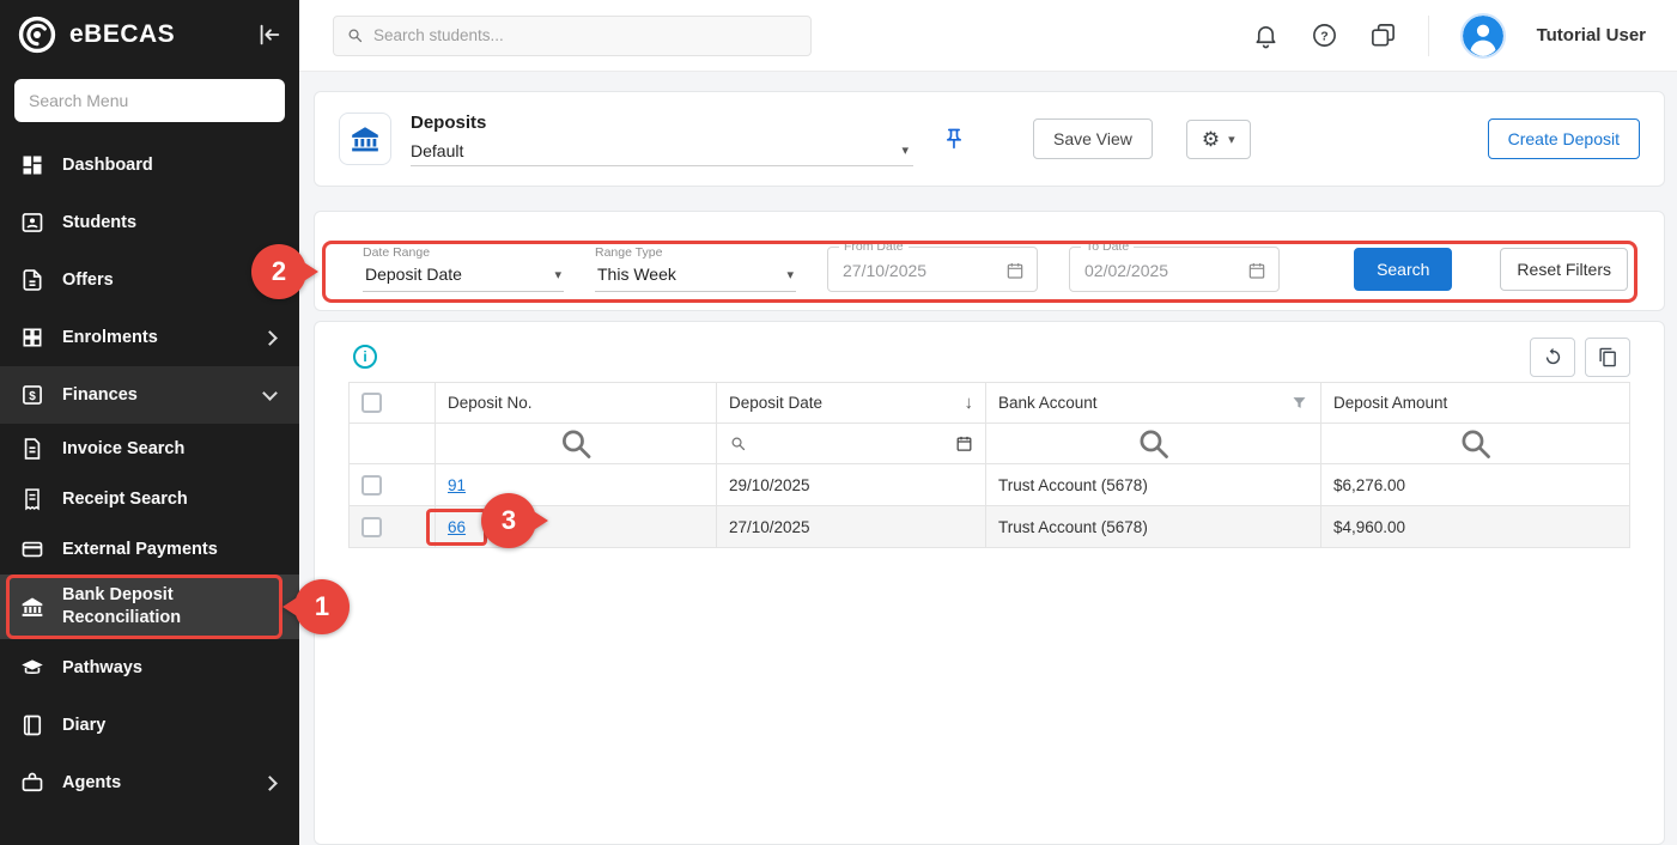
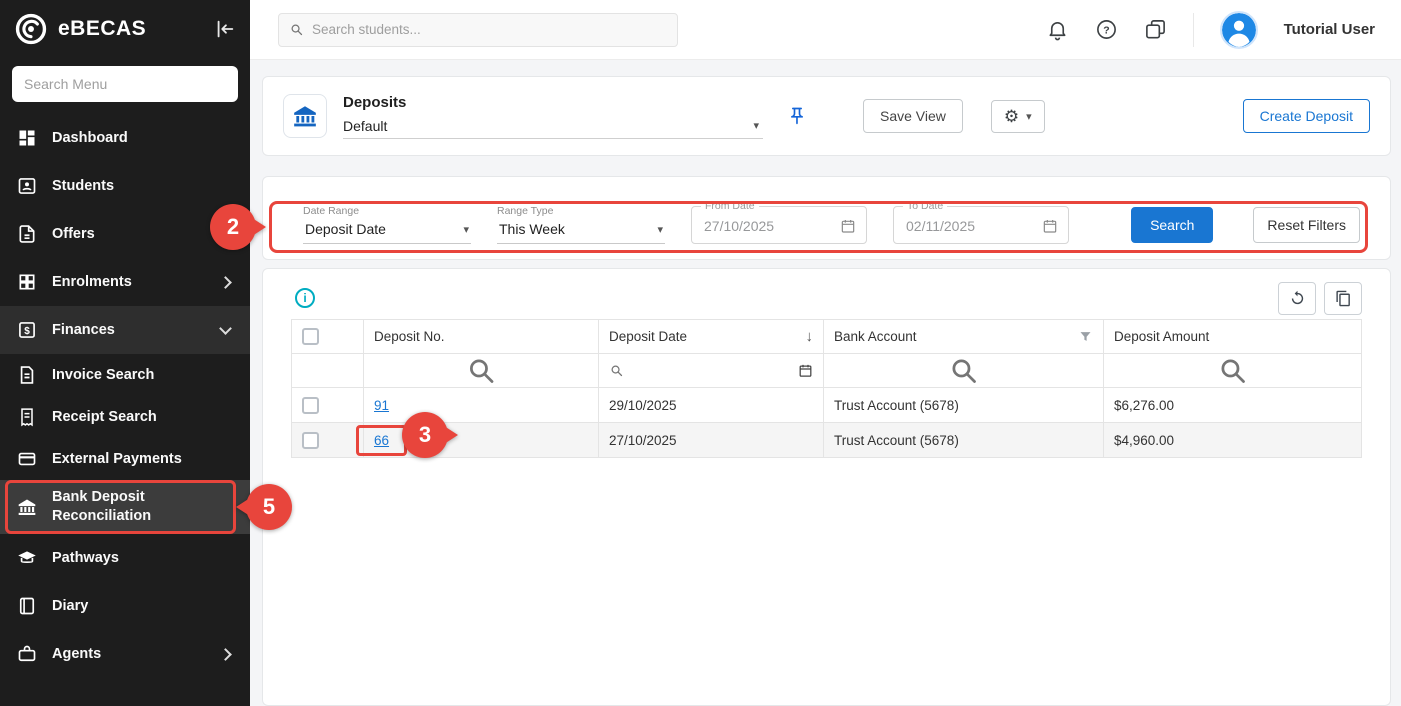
  eBECAS
  Search Menu
  Dashboard
  Students
  Offers
  Enrolments
  $
  Finances
  Invoice Search
  Receipt Search
  External Payments
  Bank Deposit Reconciliation
  Pathways
  Diary
  Agents
  Search students...
  ?
  Tutorial User
  Deposits
  Default
  ▾
  Save View
  ⚙
  ▾
  Create Deposit
  Date Range
  Deposit Date
  ▾
  Range Type
  This Week
  ▾
  From Date
  27/10/2025
  To Date
- 02/02/2025
+ 02/11/2025
  Search
  Reset Filters
  i
  	Deposit No.	Deposit Date ↓	Bank Account	Deposit Amount
  	91	29/10/2025	Trust Account (5678)	$6,276.00
  	66	27/10/2025	Trust Account (5678)	$4,960.00
- 1
+ 5
  2
  3
